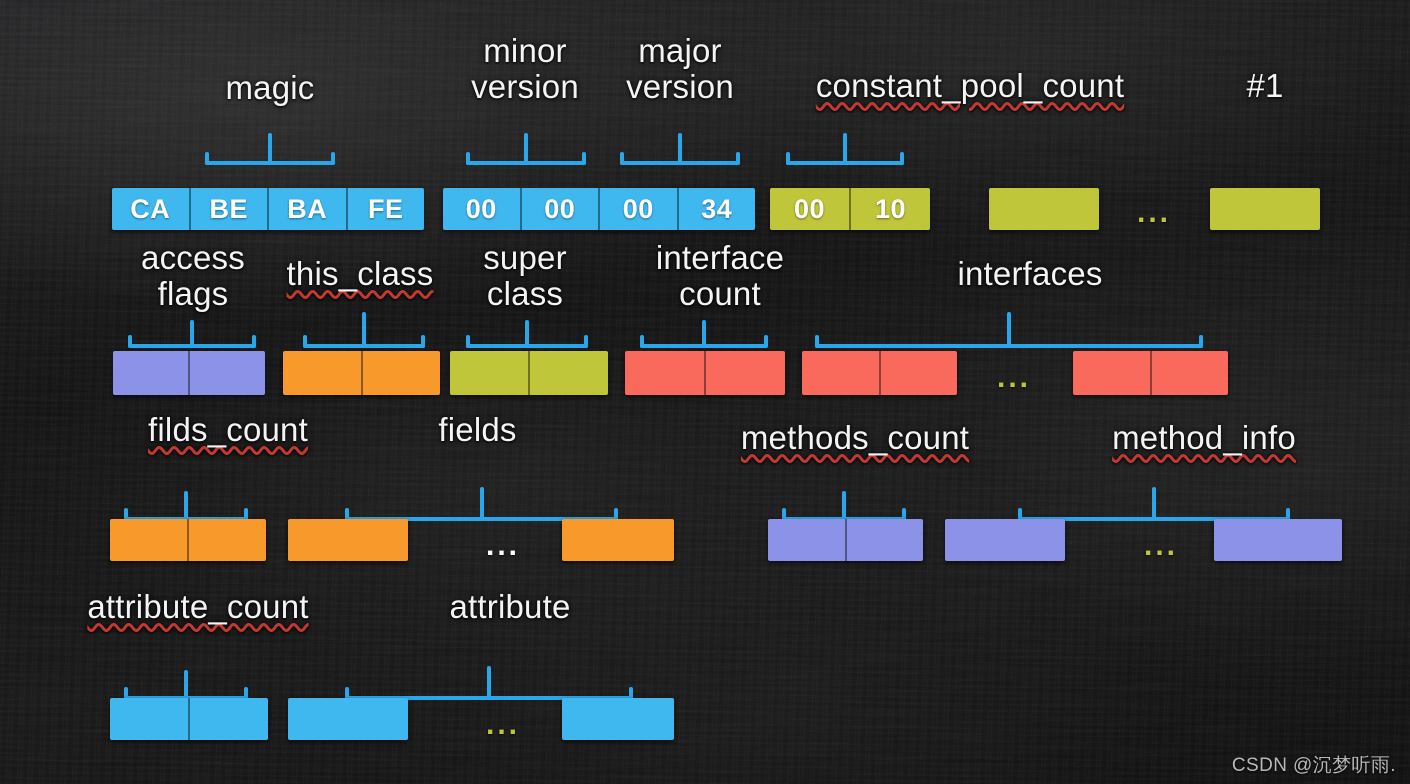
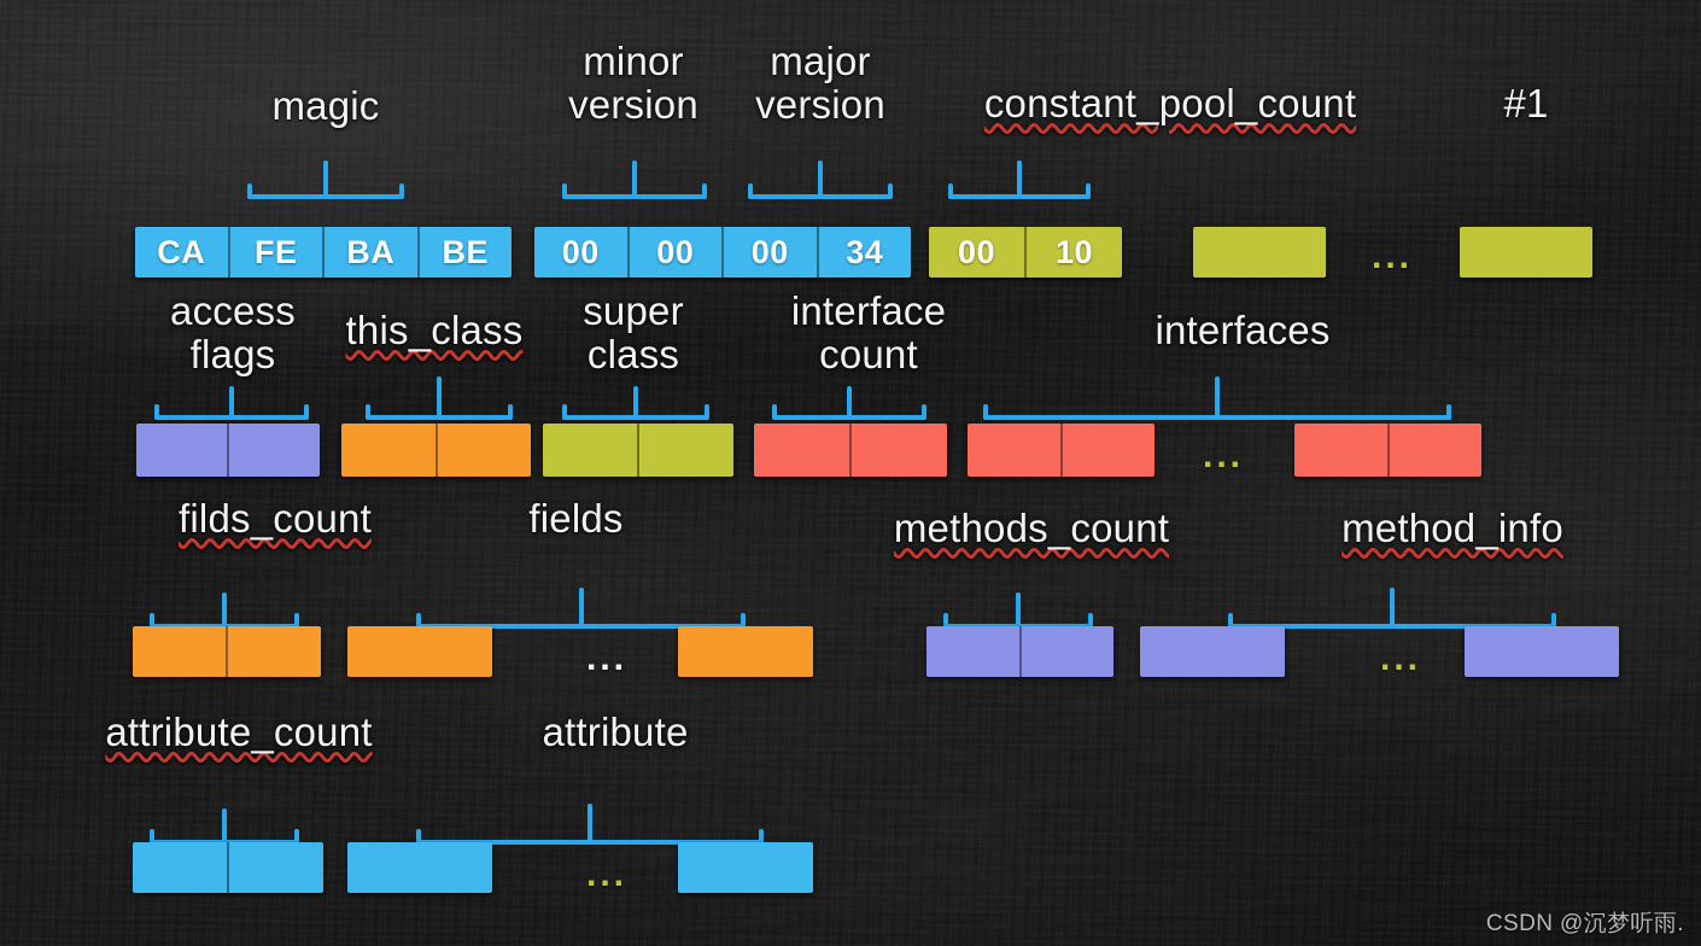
  magic
  minor
  version
  major
  version
  constant_pool_count
  #1
  CA
- BE
+ FE
  BA
- FE
+ BE
  00
  00
  00
  34
  00
  10
  ...
  access
  flags
  this_class
  super
  class
  interface
  count
  interfaces
  ...
  filds_count
  fields
  methods_count
  method_info
  ...
  ...
  attribute_count
  attribute
  ...
  CSDN @沉梦听雨.
